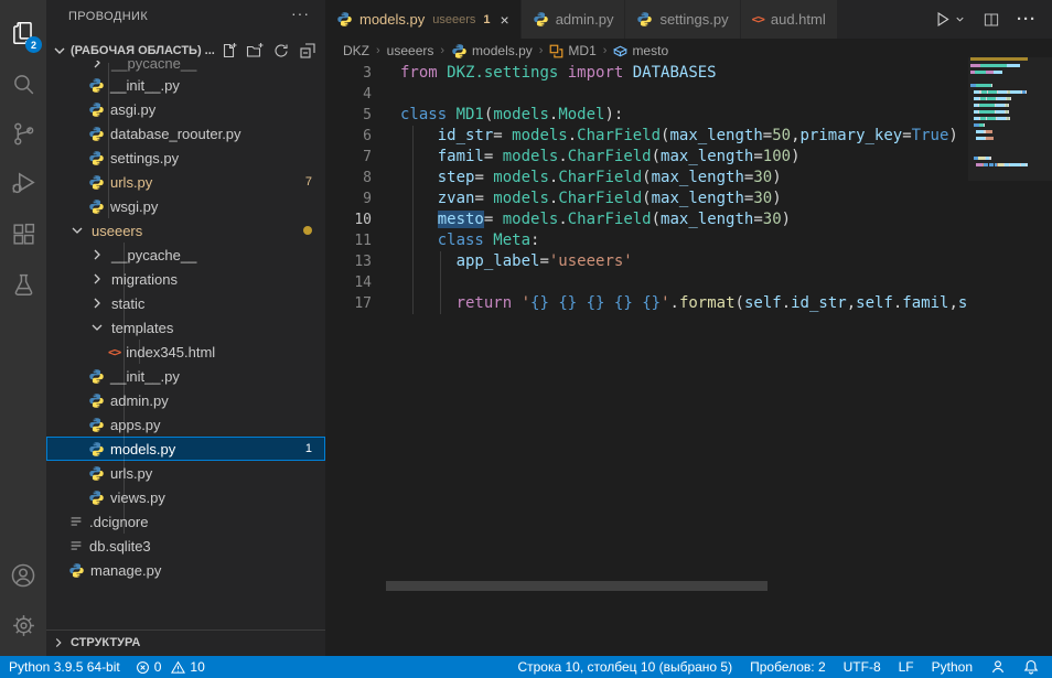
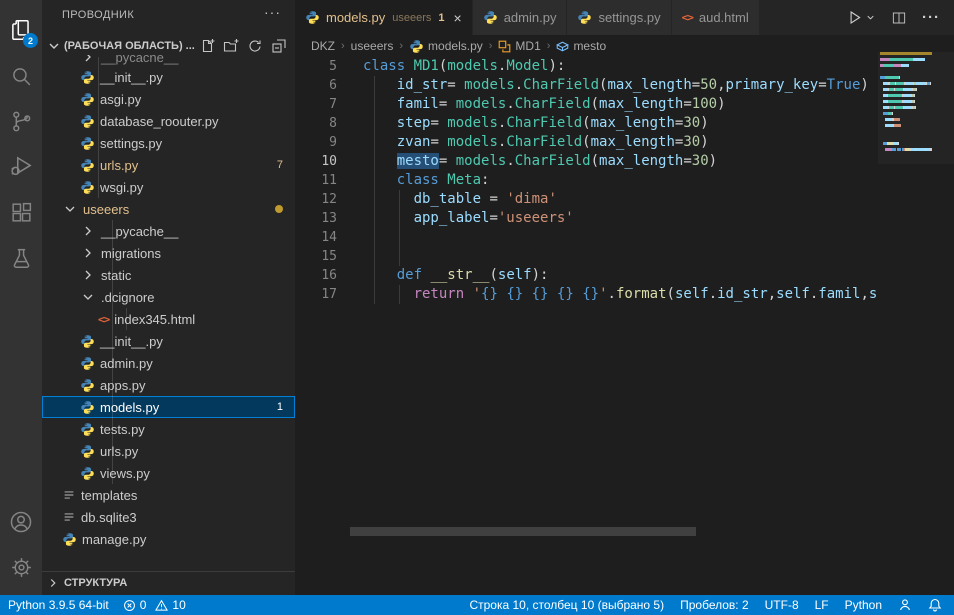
  2
  ПРОВОДНИК
  ···
  (РАБОЧАЯ ОБЛАСТЬ) ...
  __pycache__
  __init__.py
  asgi.py
  database_roouter.py
  settings.py
  urls.py
  7
  wsgi.py
  useeers
  __pycache__
  migrations
  static
- templates
+ .dcignore
  <>
  index345.html
  __init__.py
  admin.py
  apps.py
  models.py
  1
+ tests.py
  urls.py
  views.py
- .dcignore
+ templates
  db.sqlite3
  manage.py
  СТРУКТУРА
  models.py
  useeers
  1
  ×
  admin.py
  settings.py
  <>
  aud.html
  ···
  DKZ
  ›
  useeers
  ›
  models.py
  ›
  MD1
  ›
  mesto
- 3
- from DKZ.settings import DATABASES
- 4
  5
  class MD1(models.Model):
  6
  id_str= models.CharField(max_length=50,primary_key=True)
  7
  famil= models.CharField(max_length=100)
  8
  step= models.CharField(max_length=30)
  9
  zvan= models.CharField(max_length=30)
  10
  mesto= models.CharField(max_length=30)
  11
  class Meta:
+ 12
+ db_table = 'dima'
  13
  app_label='useeers'
  14
+ 15
+ 16
+ def __str__(self):
  17
  return '{} {} {} {} {}'.format(self.id_str,self.famil,s
  Python 3.9.5 64-bit
  0
  10
  Строка 10, столбец 10 (выбрано 5)
  Пробелов: 2
  UTF-8
  LF
  Python
